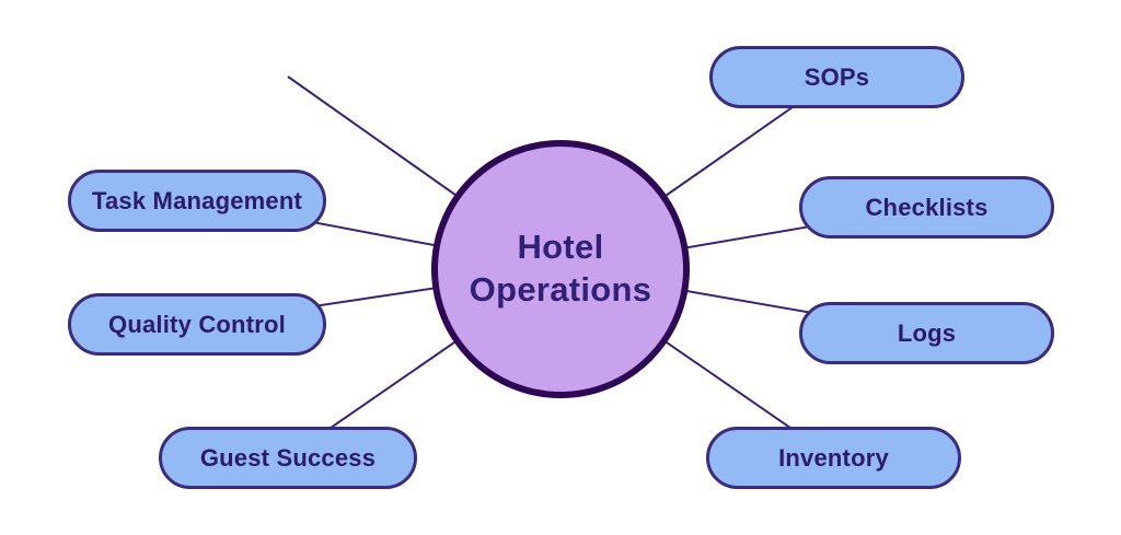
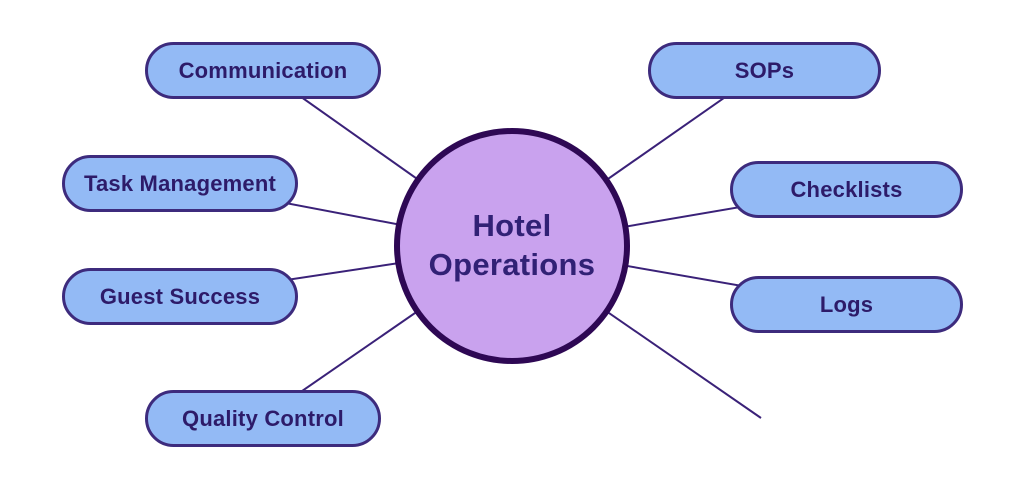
+ Communication
  SOPs
  Task Management
  Checklists
- Quality Control
+ Guest Success
  Logs
- Guest Success
+ Quality Control
- Inventory
  Hotel Operations
